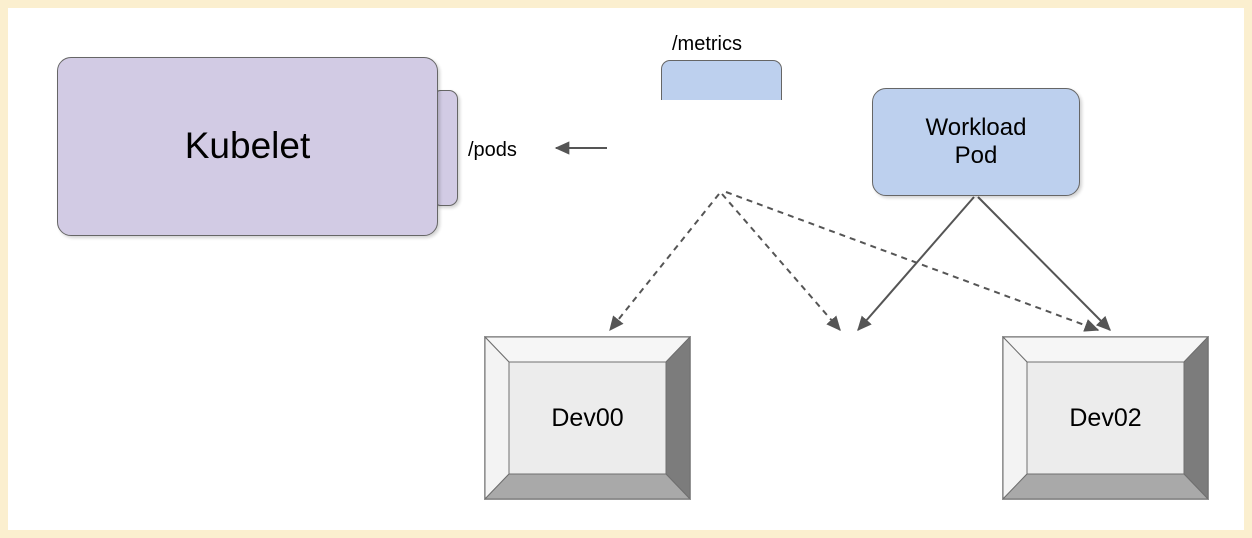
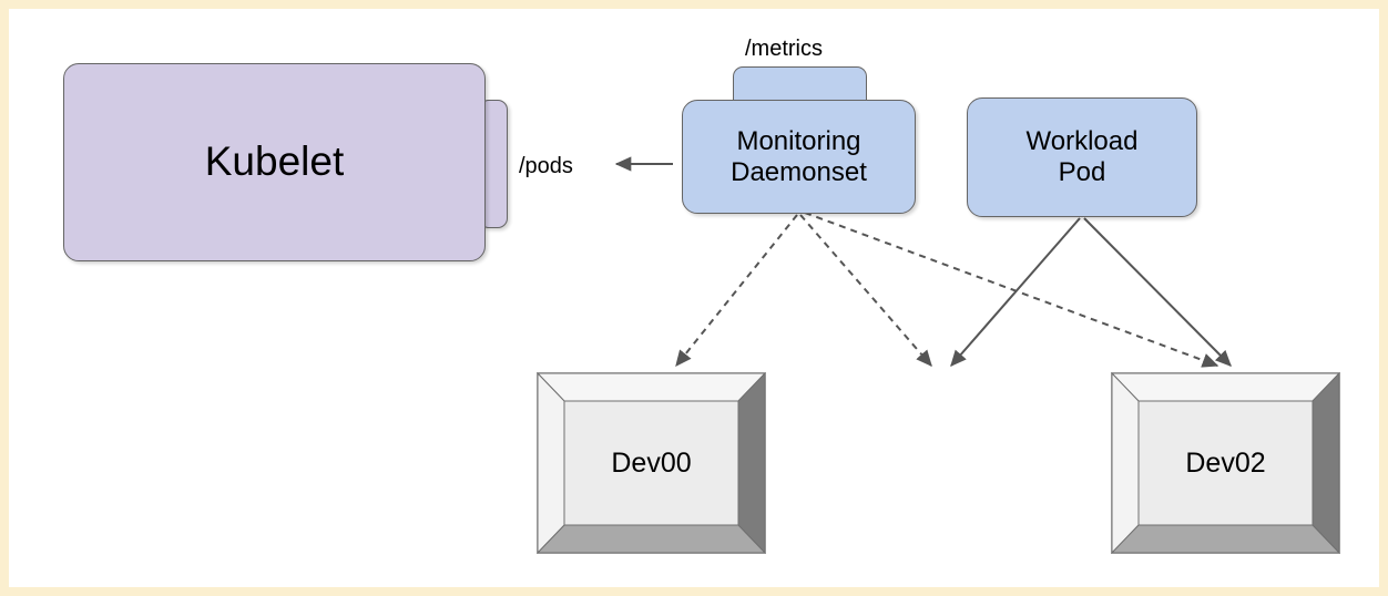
  Kubelet
  /pods
  /metrics
+ Monitoring
+ Daemonset
  Workload
  Pod
  Dev00
  Dev02
